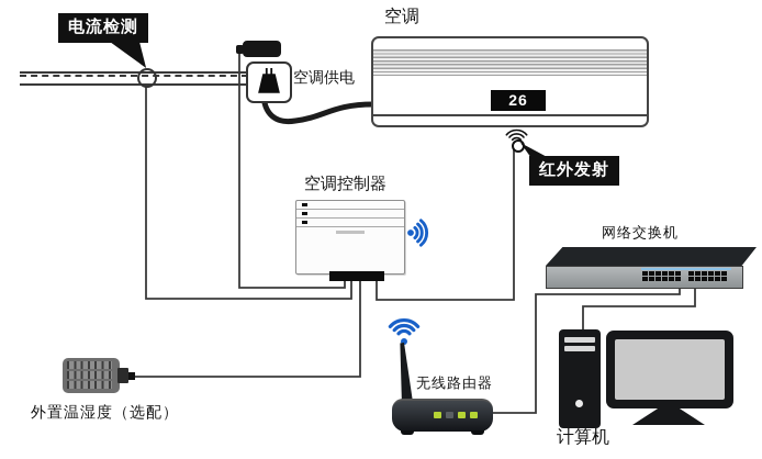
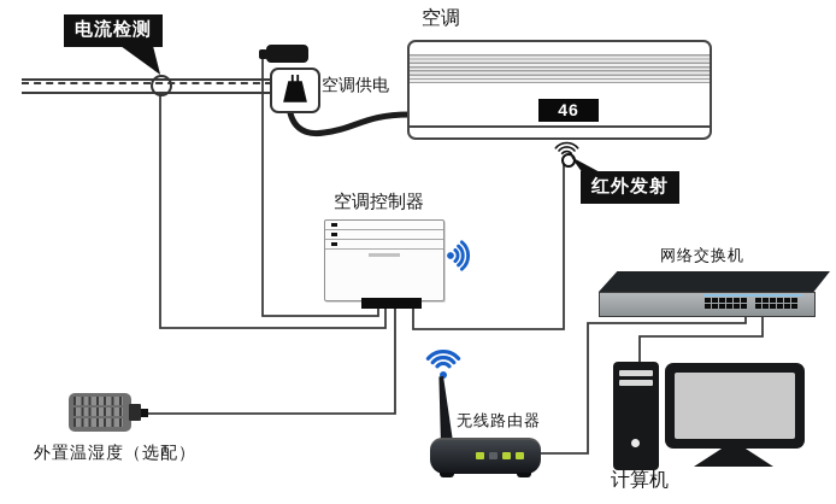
  电流检测
  空调供电
  空调
- 26
+ 46
  红外发射
  空调控制器
  网络交换机
  无线路由器
  计算机
  外置温湿度（选配）
